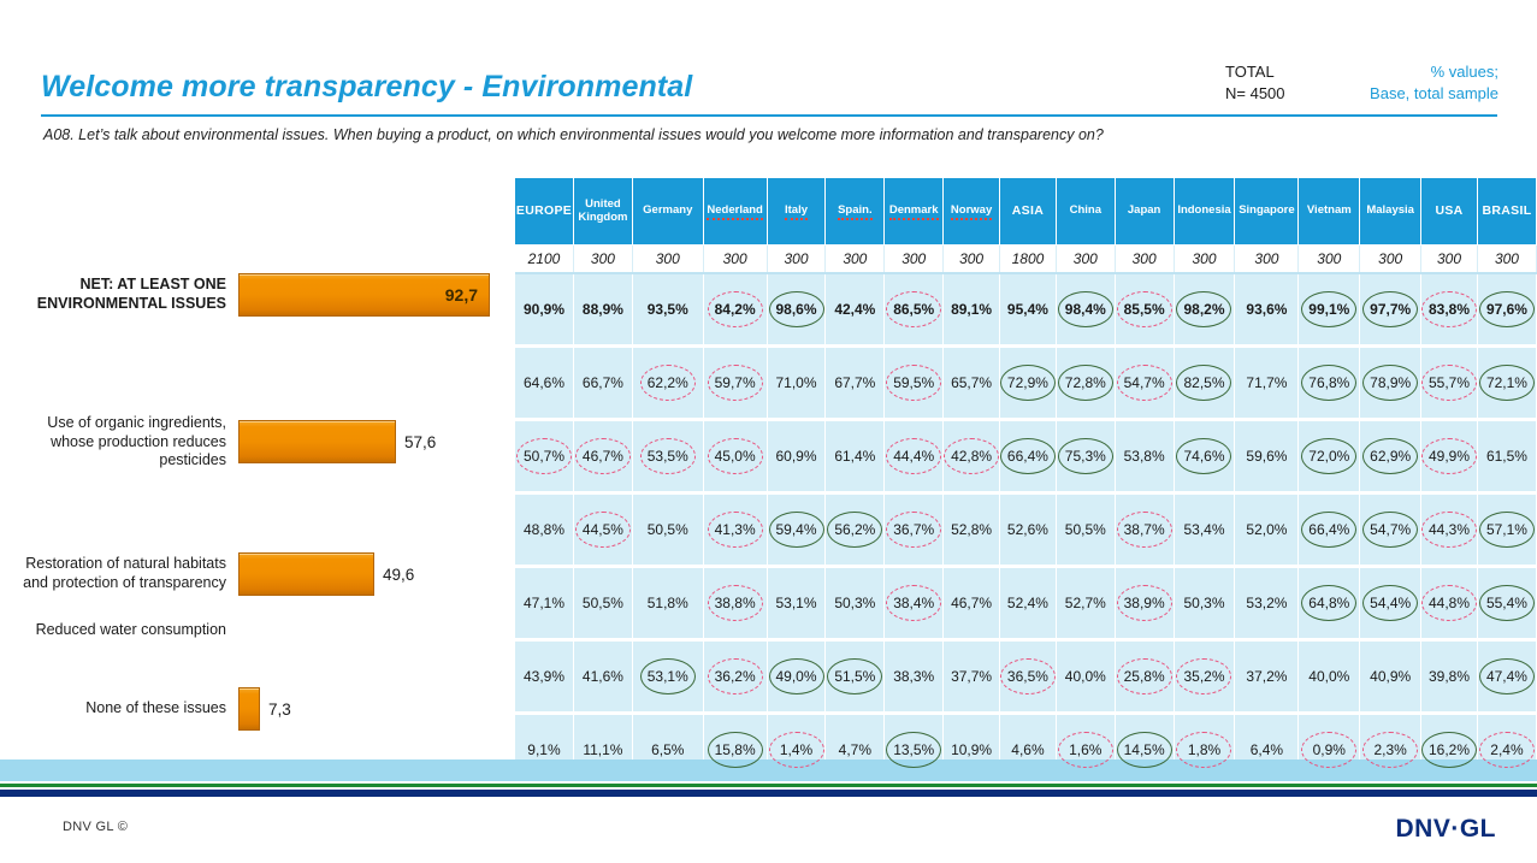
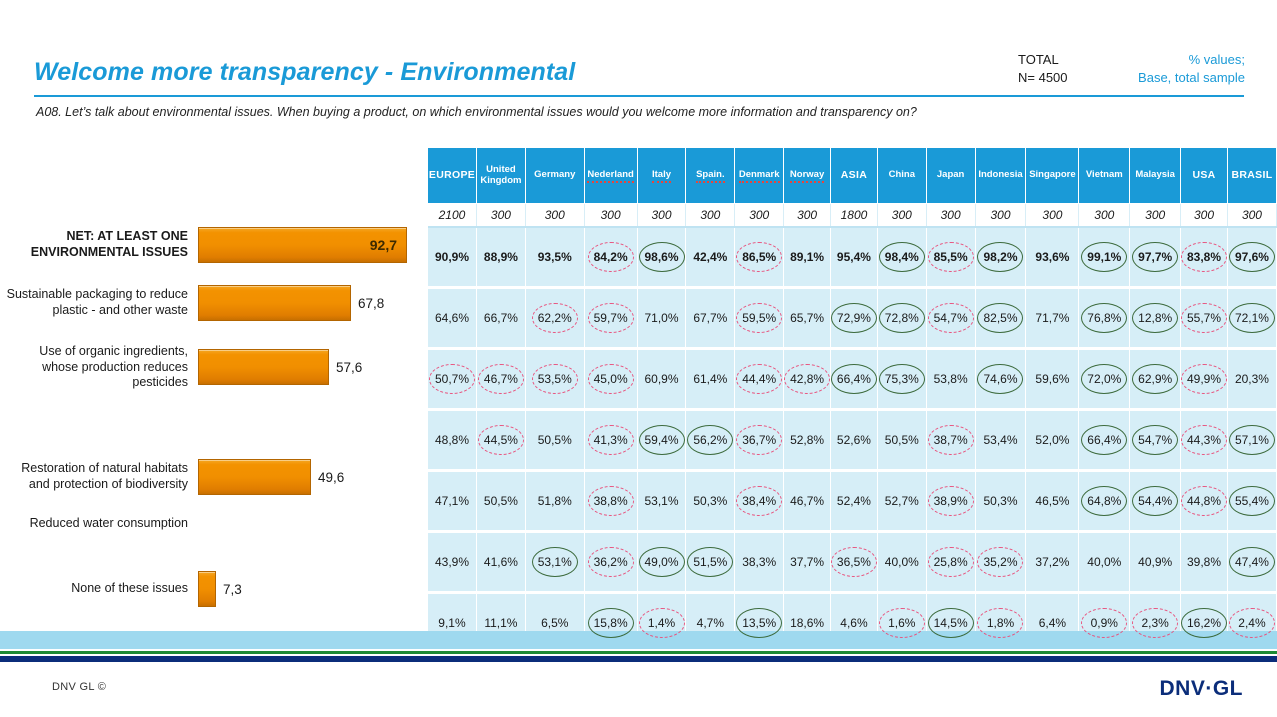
  Welcome more transparency - Environmental
  A08. Let’s talk about environmental issues. When buying a product, on which environmental issues would you welcome more information and transparency on?
  TOTAL
  N= 4500
  % values;
  Base, total sample
  NET: AT LEAST ONE ENVIRONMENTAL ISSUES
  92,7
+ Sustainable packaging to reduce plastic - and other waste
+ 67,8
  Use of organic ingredients, whose production reduces pesticides
  57,6
- Restoration of natural habitats and protection of transparency
+ Restoration of natural habitats and protection of biodiversity
  49,6
  Reduced water consumption
  None of these issues
  7,3
  EUROPE	United Kingdom	Germany	Nederland	Italy	Spain.	Denmark	Norway	ASIA	China	Japan	Indonesia	Singapore	Vietnam	Malaysia	USA	BRASIL
  2100	300	300	300	300	300	300	300	1800	300	300	300	300	300	300	300	300
  90,9%	88,9%	93,5%	84,2%	98,6%	42,4%	86,5%	89,1%	95,4%	98,4%	85,5%	98,2%	93,6%	99,1%	97,7%	83,8%	97,6%
- 64,6%	66,7%	62,2%	59,7%	71,0%	67,7%	59,5%	65,7%	72,9%	72,8%	54,7%	82,5%	71,7%	76,8%	78,9%	55,7%	72,1%
+ 64,6%	66,7%	62,2%	59,7%	71,0%	67,7%	59,5%	65,7%	72,9%	72,8%	54,7%	82,5%	71,7%	76,8%	12,8%	55,7%	72,1%
- 50,7%	46,7%	53,5%	45,0%	60,9%	61,4%	44,4%	42,8%	66,4%	75,3%	53,8%	74,6%	59,6%	72,0%	62,9%	49,9%	61,5%
+ 50,7%	46,7%	53,5%	45,0%	60,9%	61,4%	44,4%	42,8%	66,4%	75,3%	53,8%	74,6%	59,6%	72,0%	62,9%	49,9%	20,3%
  48,8%	44,5%	50,5%	41,3%	59,4%	56,2%	36,7%	52,8%	52,6%	50,5%	38,7%	53,4%	52,0%	66,4%	54,7%	44,3%	57,1%
- 47,1%	50,5%	51,8%	38,8%	53,1%	50,3%	38,4%	46,7%	52,4%	52,7%	38,9%	50,3%	53,2%	64,8%	54,4%	44,8%	55,4%
+ 47,1%	50,5%	51,8%	38,8%	53,1%	50,3%	38,4%	46,7%	52,4%	52,7%	38,9%	50,3%	46,5%	64,8%	54,4%	44,8%	55,4%
  43,9%	41,6%	53,1%	36,2%	49,0%	51,5%	38,3%	37,7%	36,5%	40,0%	25,8%	35,2%	37,2%	40,0%	40,9%	39,8%	47,4%
- 9,1%	11,1%	6,5%	15,8%	1,4%	4,7%	13,5%	10,9%	4,6%	1,6%	14,5%	1,8%	6,4%	0,9%	2,3%	16,2%	2,4%
+ 9,1%	11,1%	6,5%	15,8%	1,4%	4,7%	13,5%	18,6%	4,6%	1,6%	14,5%	1,8%	6,4%	0,9%	2,3%	16,2%	2,4%
  DNV GL ©
  DNV·GL
